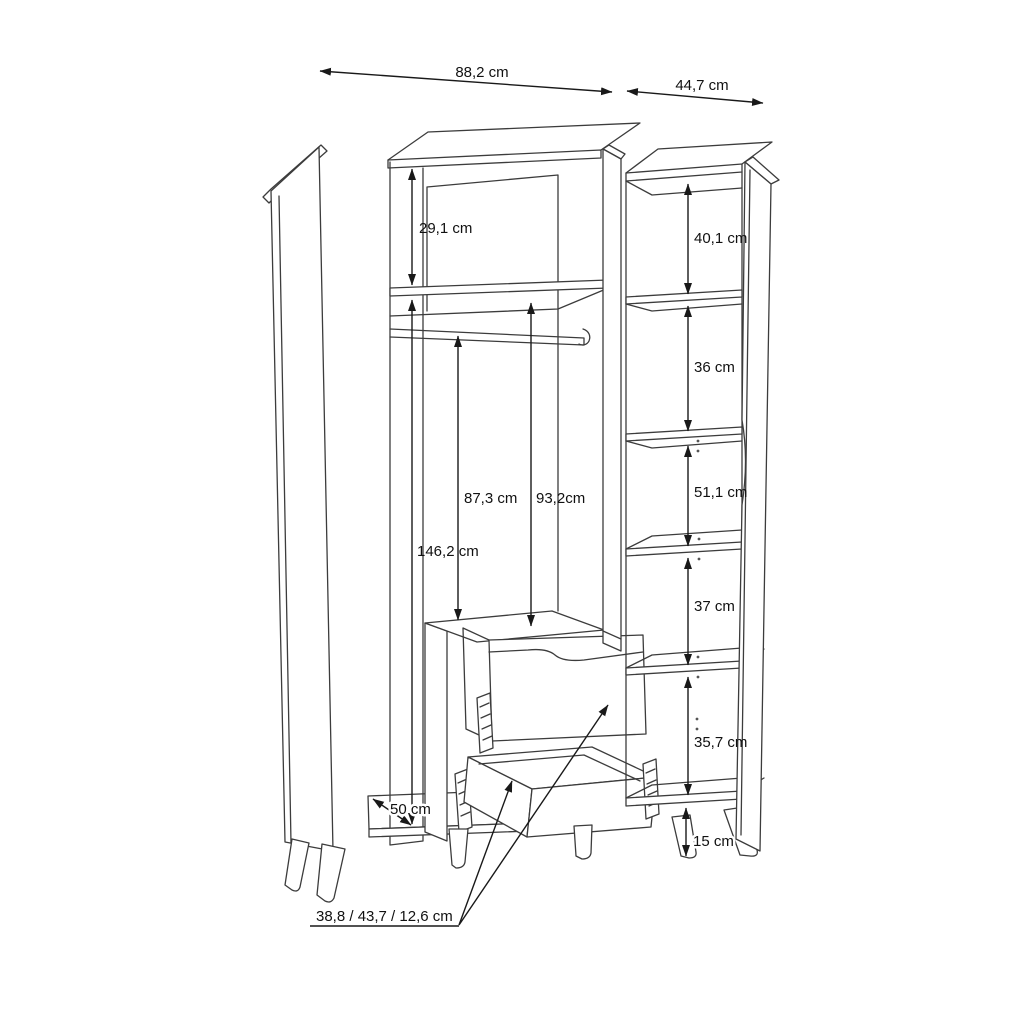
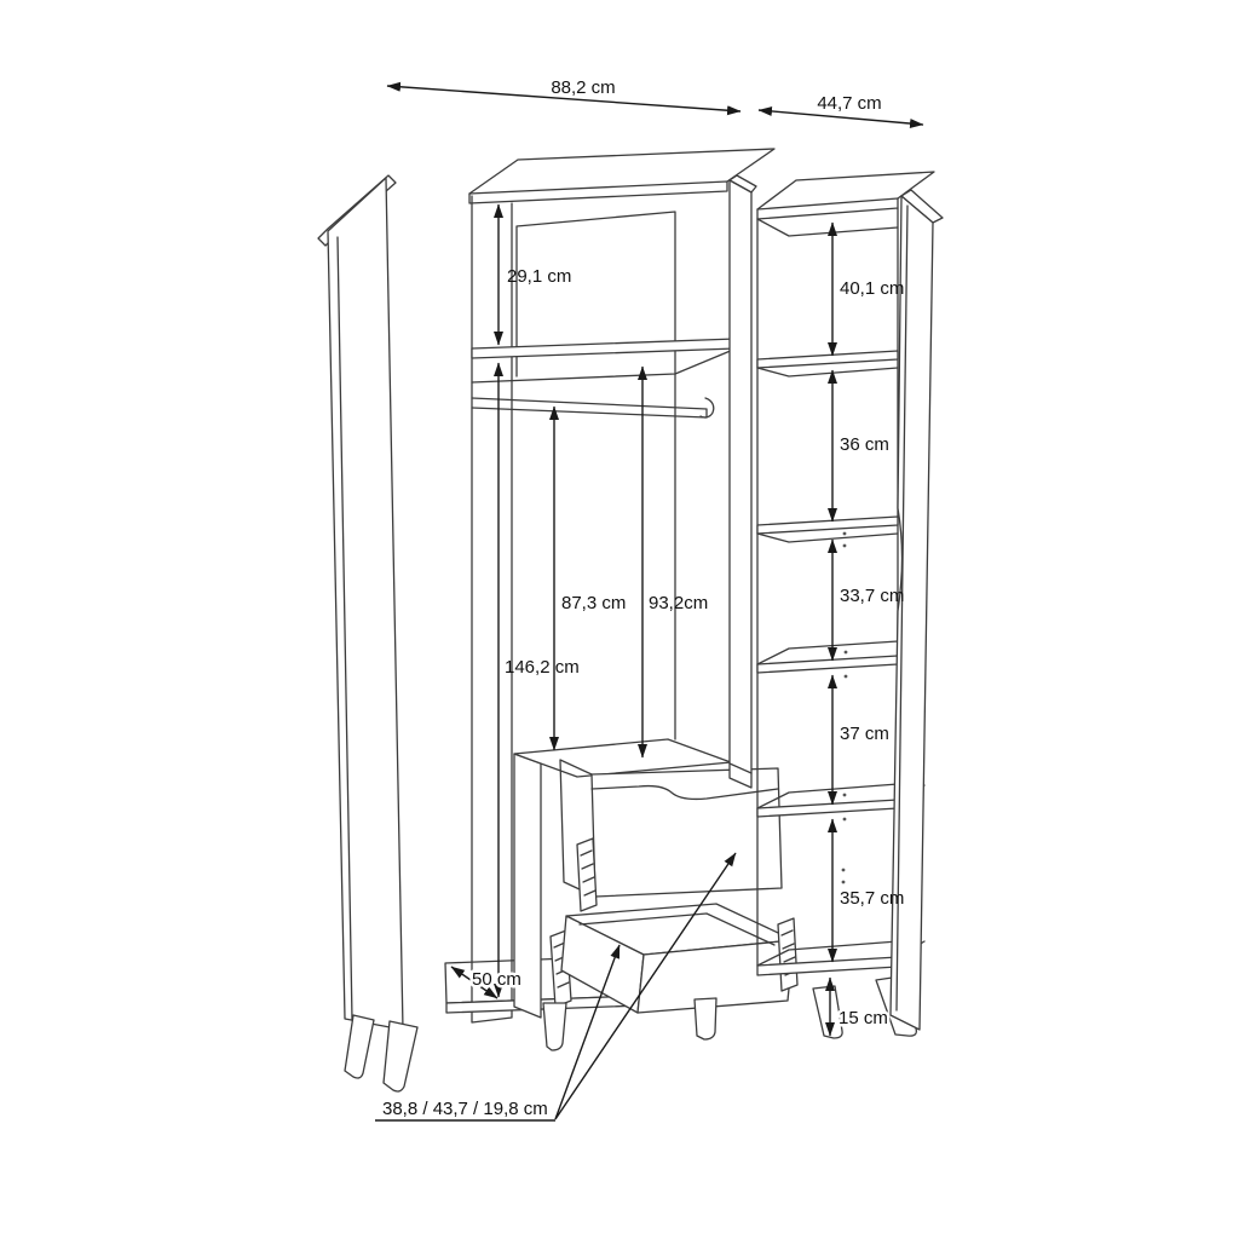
  88,2 cm
  44,7 cm
  29,1 cm
  146,2 cm
  87,3 cm
  93,2cm
  50 cm
  40,1 cm
  36 cm
- 51,1 cm
+ 33,7 cm
  37 cm
  35,7 cm
  15 cm
- 38,8 / 43,7 / 12,6 cm
+ 38,8 / 43,7 / 19,8 cm
